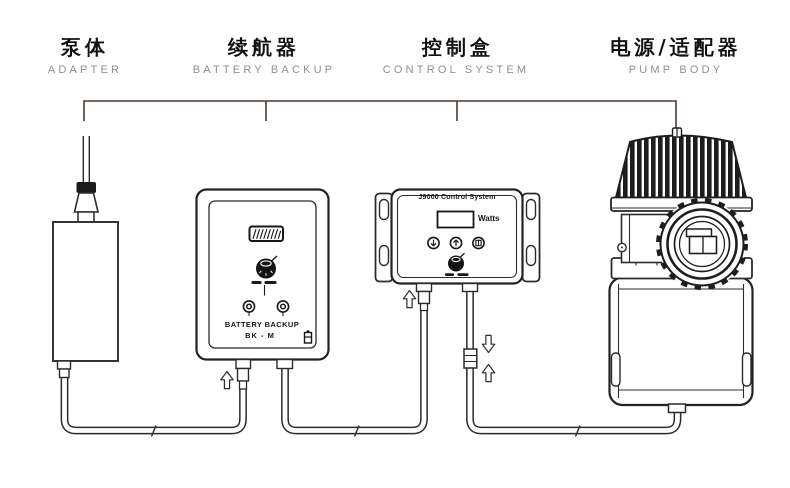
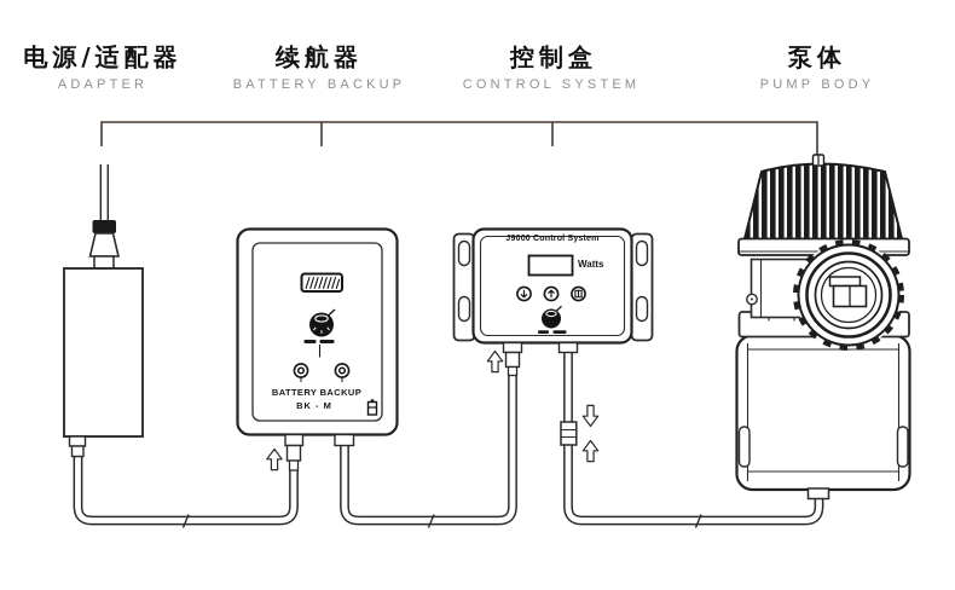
- 泵体
+ 电源/适配器
  ADAPTER
  续航器
  BATTERY BACKUP
  控制盒
  CONTROL SYSTEM
- 电源/适配器
+ 泵体
  PUMP BODY
  Watts
  BATTERY BACKUP
  BK - M
